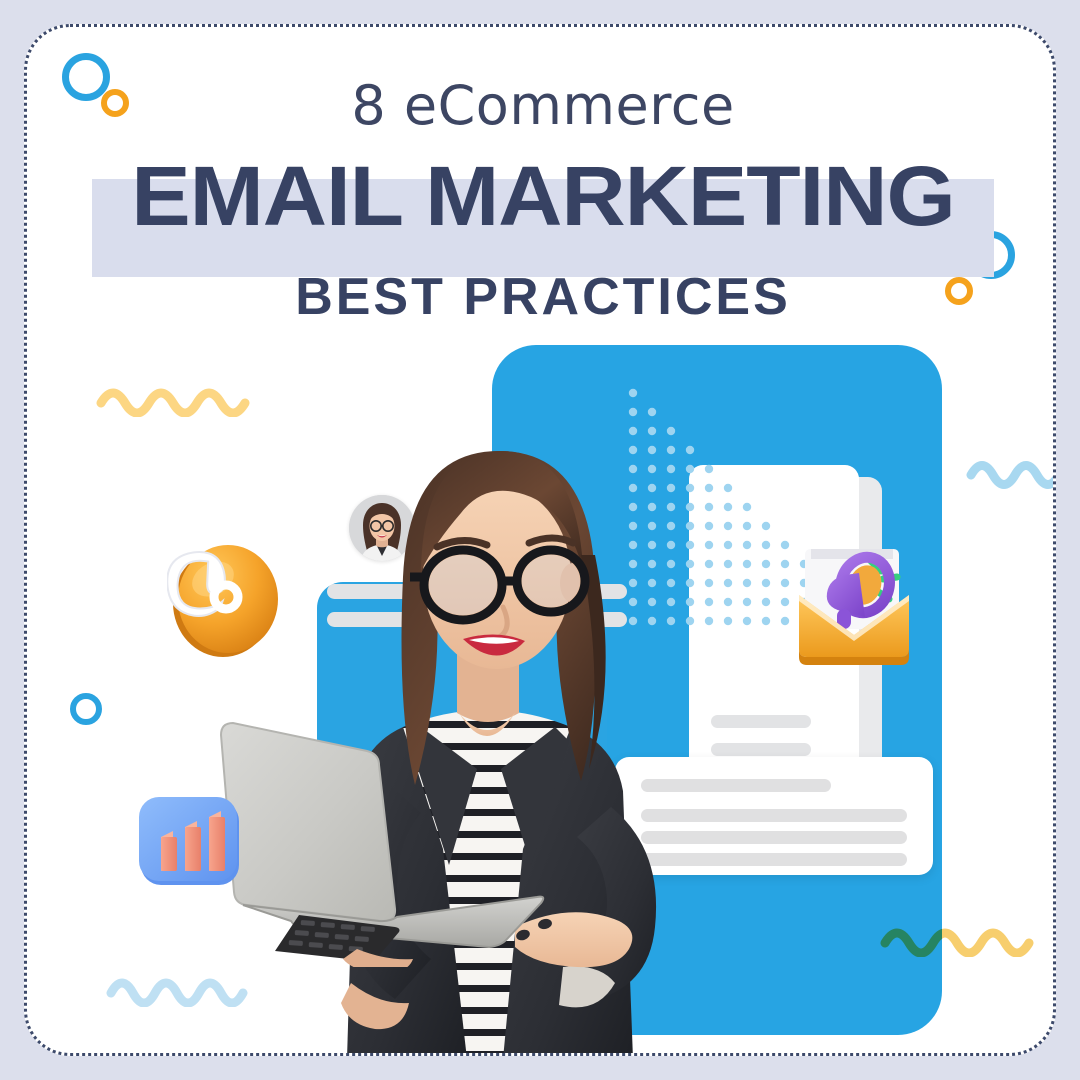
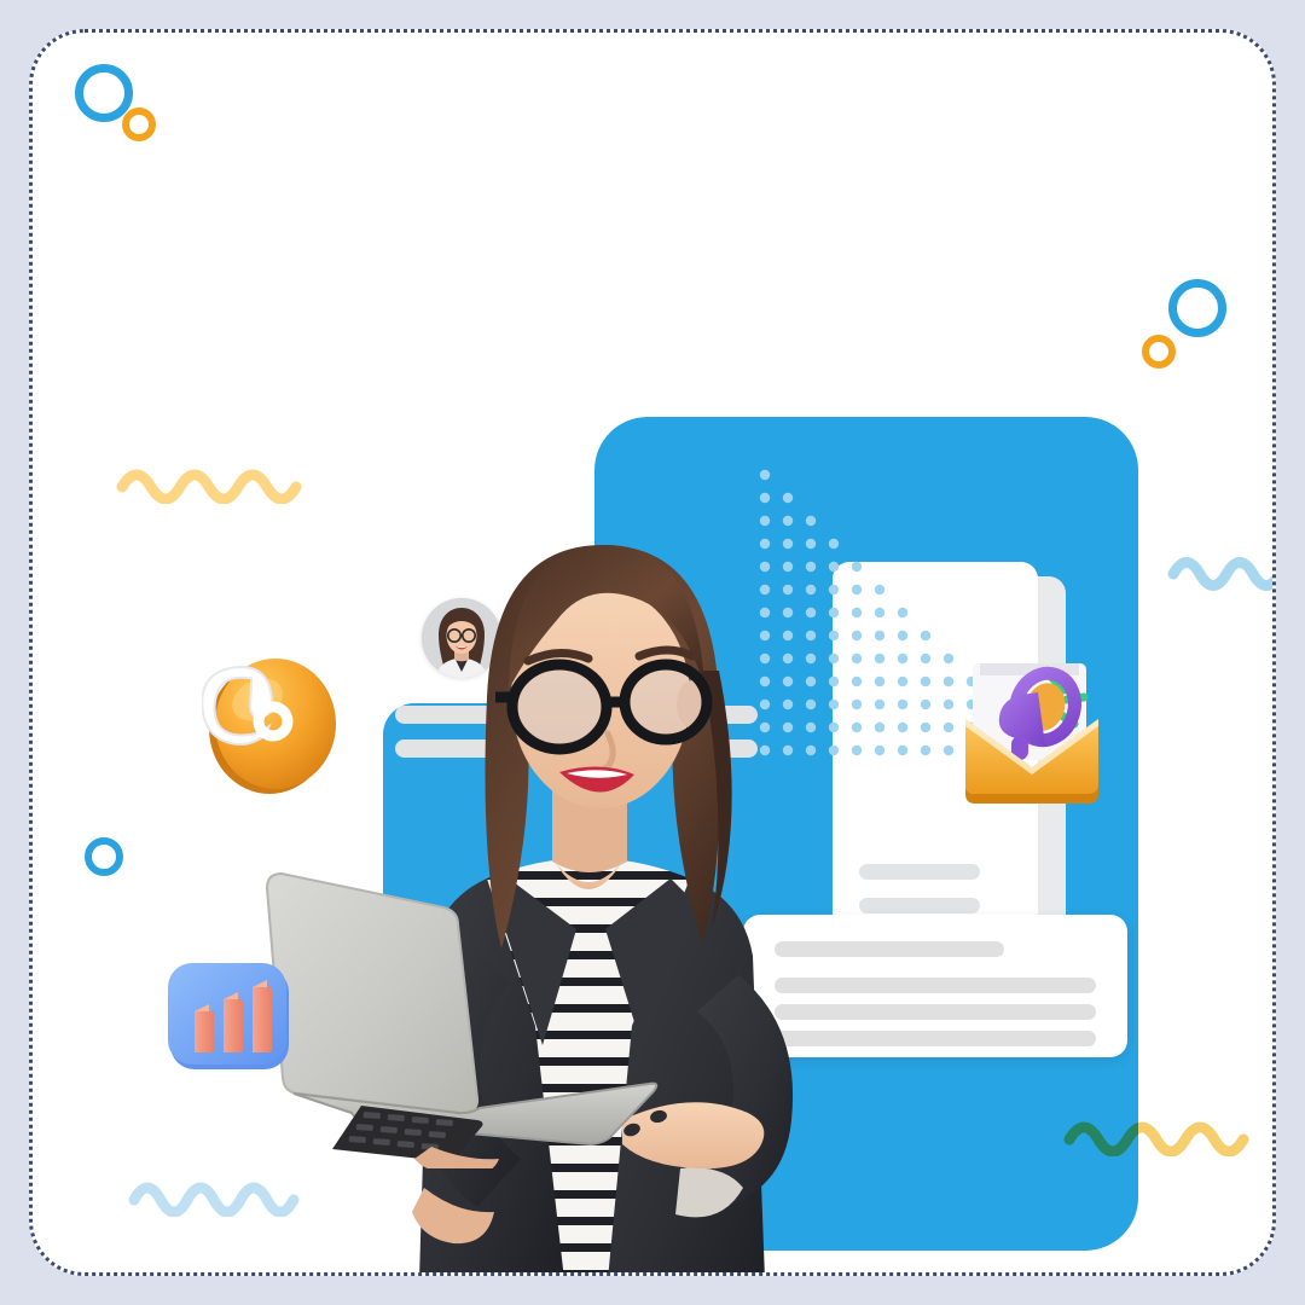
- 8 eCommerce
- EMAIL MARKETING
- BEST PRACTICES
